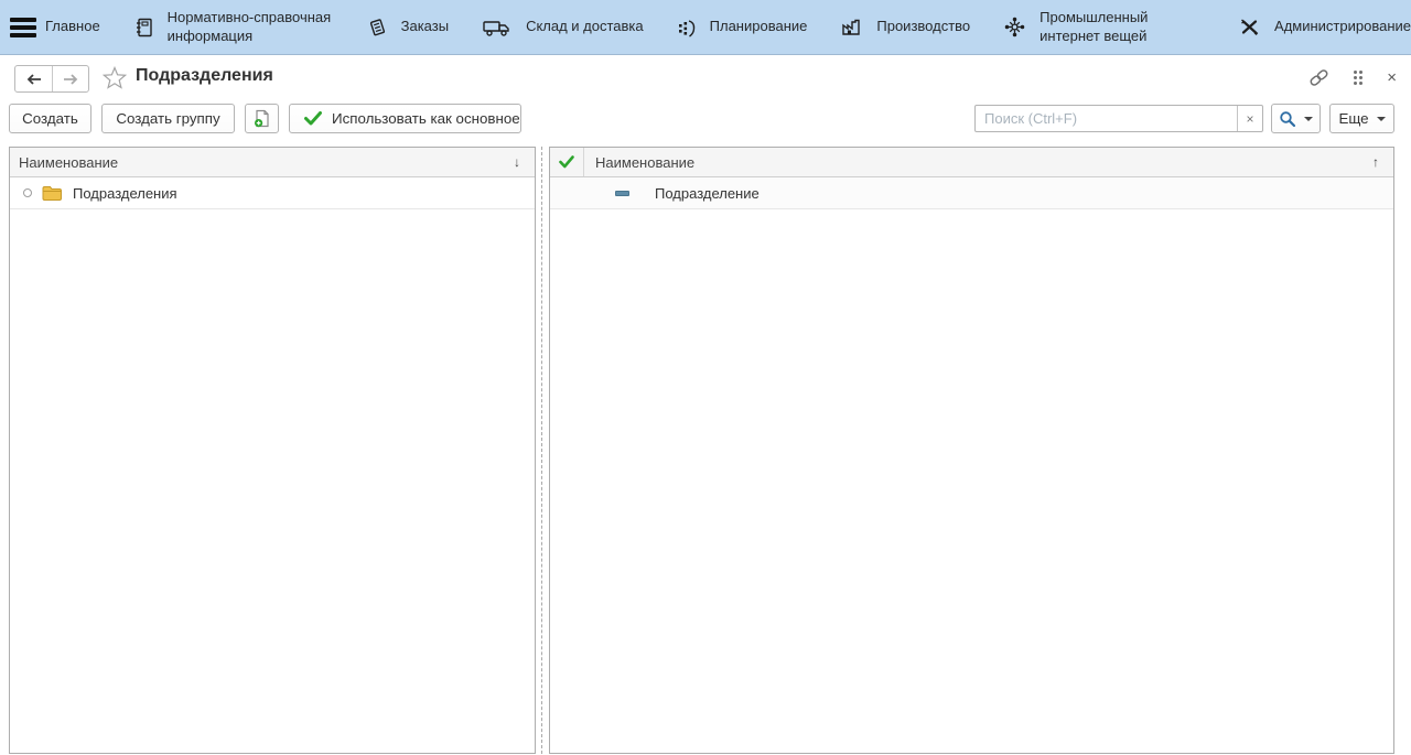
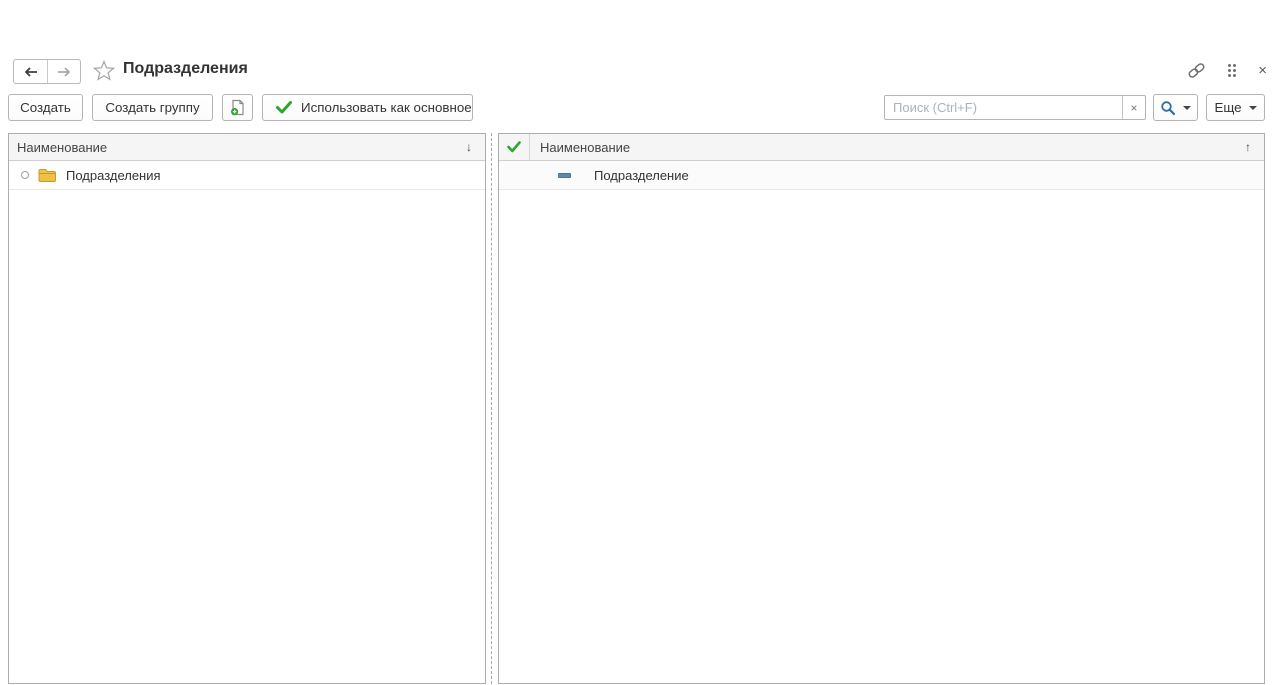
- Главное
- Нормативно-справочная информация
- Заказы
- Склад и доставка
- Планирование
- Производство
- Промышленный интернет вещей
- Администрирование
  Подразделения
  ×
  Создать
  Создать группу
  Использовать как основное
  Поиск (Ctrl+F)
  ×
  Еще
  Наименование
  ↓
  Подразделения
  Наименование
  ↑
  Подразделение
